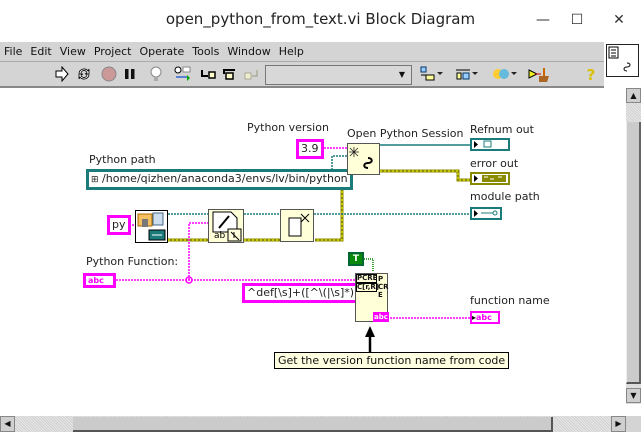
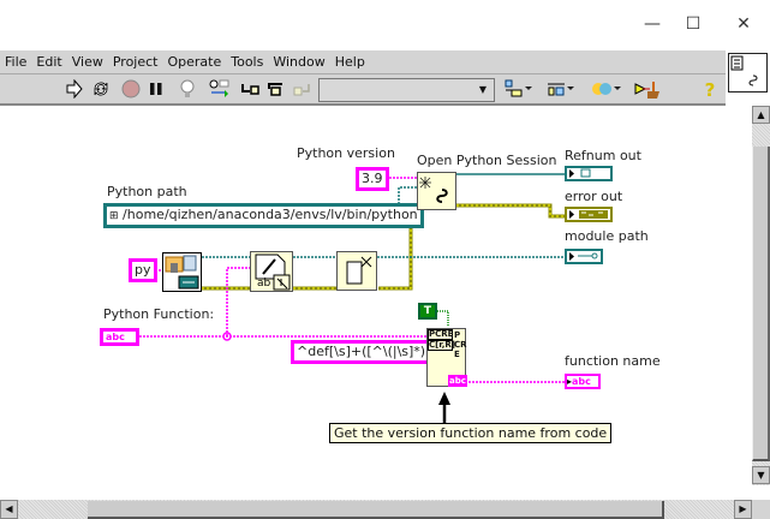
- open_python_from_text.vi Block Diagram
  —
  ☐
  ✕
  File
  Edit
  View
  Project
  Operate
  Tools
  Window
  Help
  ▼
  ?
  Python version
  Open Python Session
  Refnum out
  error out
  module path
  Python path
  Python Function:
  function name
  3.9
  ⊞ /home/qizhen/anaconda3/envs/lv/bin/python
  py
  ^def[\s]+([^\(|\s]*)
  abc
  T
  ab
  PCRE
  C[r,R]
  P
  CR
  E
  abc
  ▸abc
  Get the version function name from code
  ▲
  ▼
  ◀
  ▶
